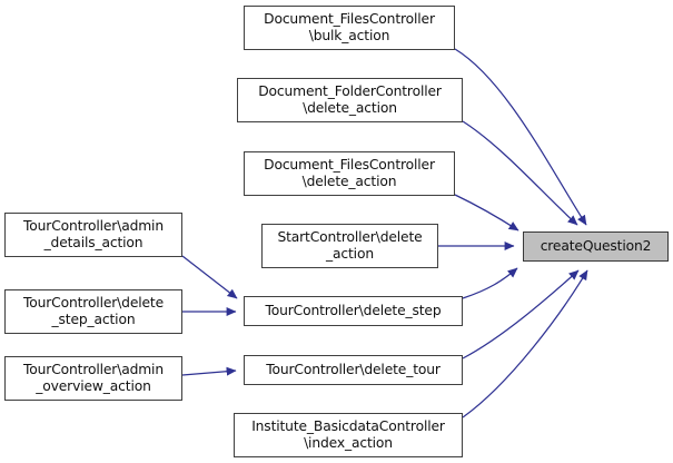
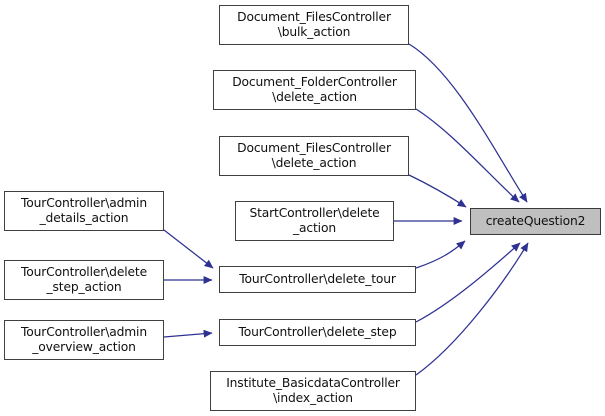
  Document_FilesController
  \bulk_action
  Document_FolderController
  \delete_action
  Document_FilesController
  \delete_action
  TourController\admin
  _details_action
  StartController\delete
  _action
  createQuestion2
  TourController\delete
  _step_action
- TourController\delete_step
+ TourController\delete_tour
  TourController\admin
  _overview_action
- TourController\delete_tour
+ TourController\delete_step
  Institute_BasicdataController
  \index_action
